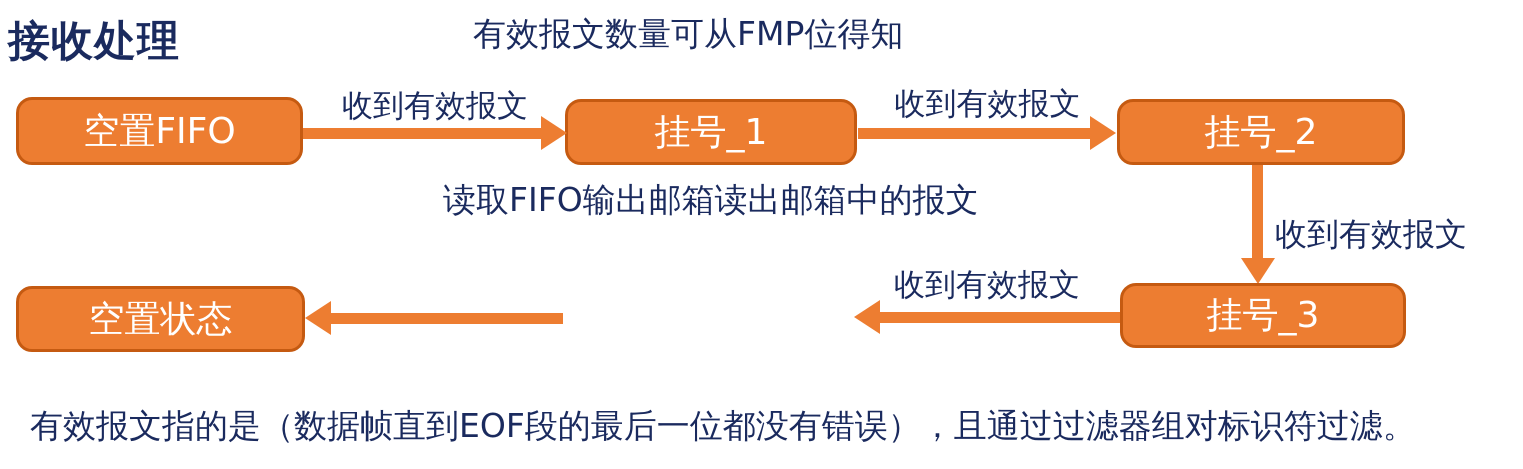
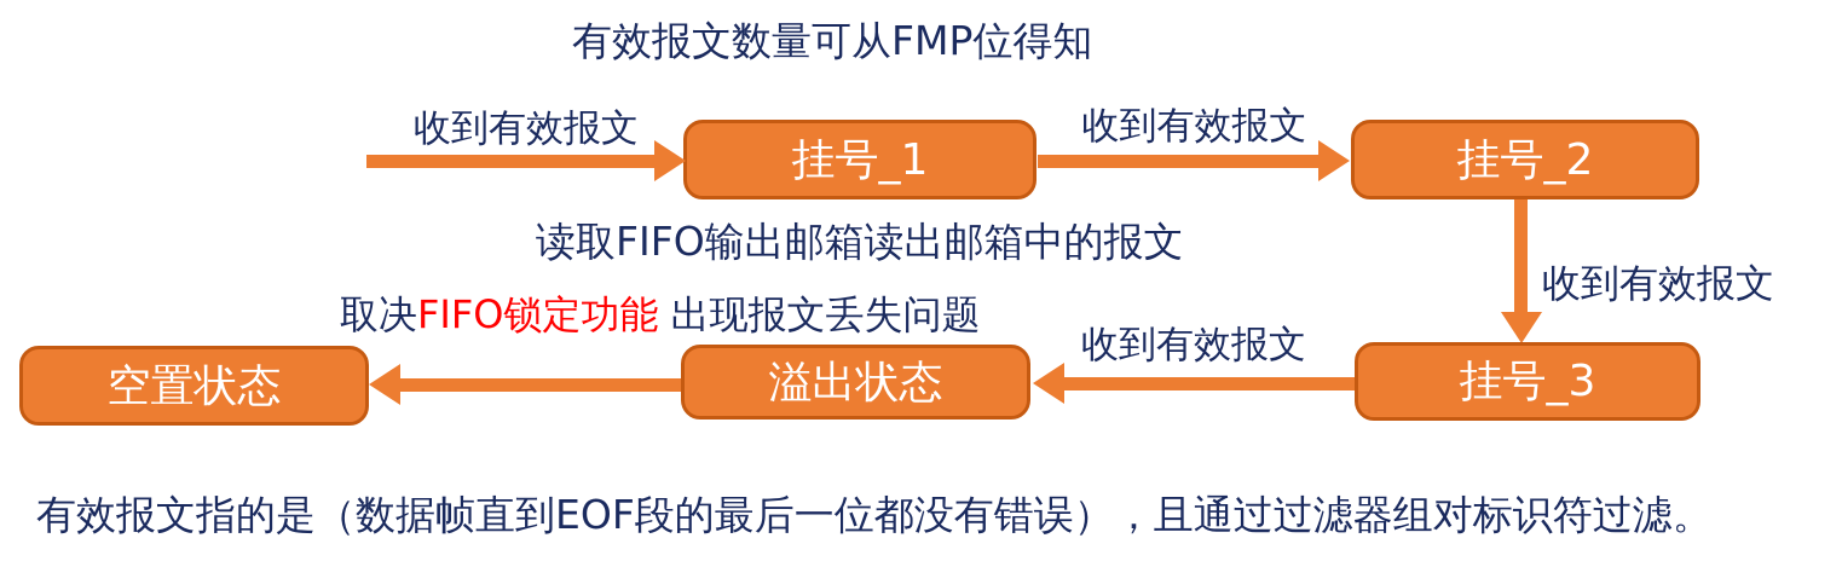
- 接收处理
  有效报文数量可从FMP位得知
- 空置FIFO
  挂号_1
  挂号_2
  收到有效报文
  收到有效报文
  读取FIFO输出邮箱读出邮箱中的报文
  收到有效报文
+ 取决FIFO锁定功能 出现报文丢失问题
  挂号_3
+ 溢出状态
  空置状态
  收到有效报文
  有效报文指的是（数据帧直到EOF段的最后一位都没有错误），且通过过滤器组对标识符过滤。
